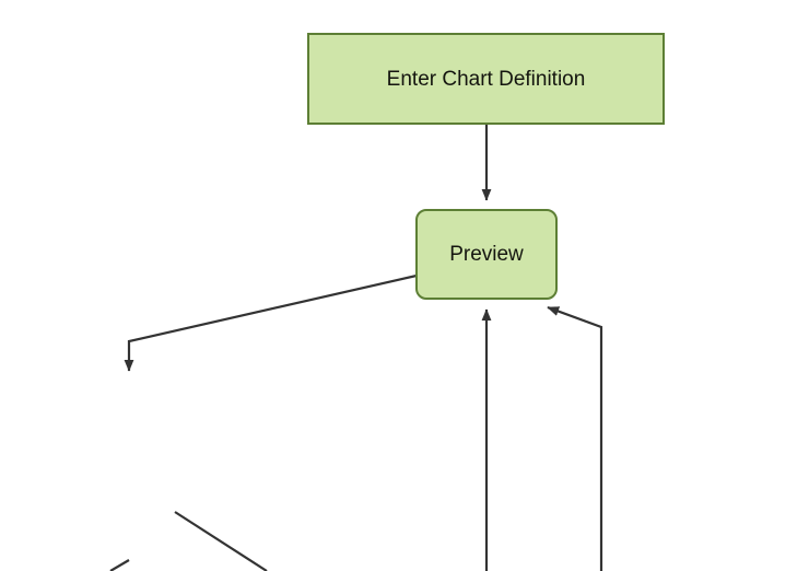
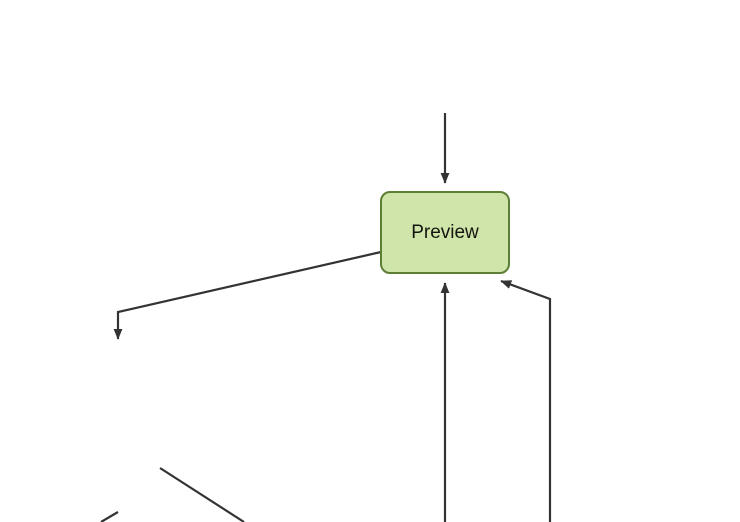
- Enter Chart Definition
  Preview
